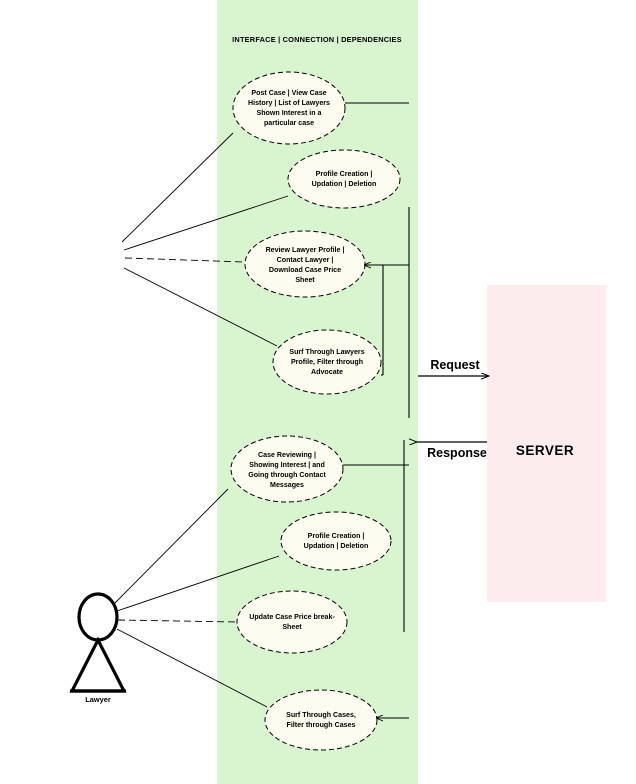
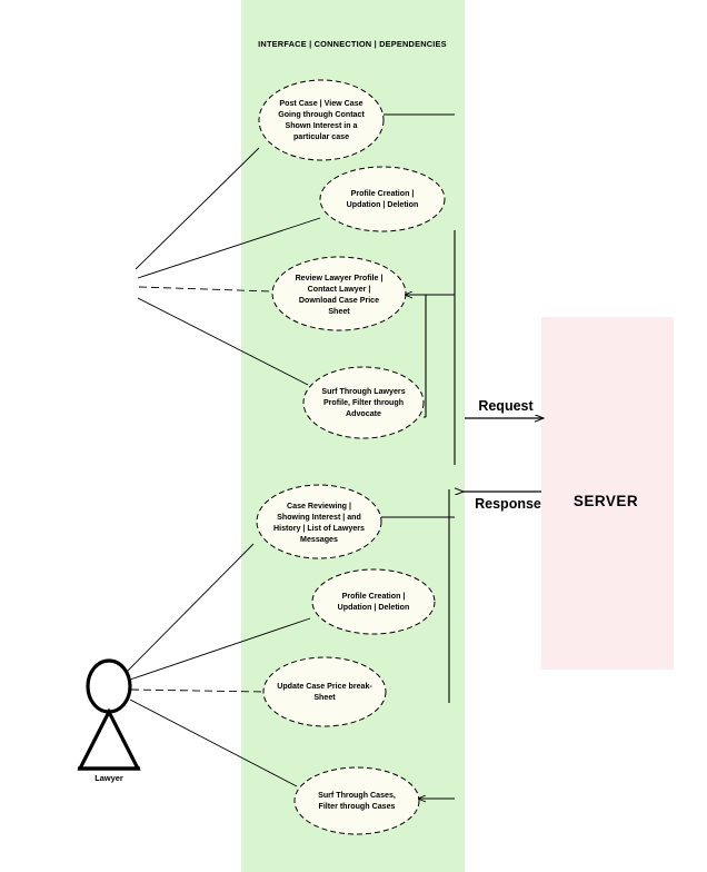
  INTERFACE | CONNECTION | DEPENDENCIES
  Lawyer
  Post Case | View Case
- History | List of Lawyers
+ Going through Contact
  Shown Interest in a
  particular case
  Profile Creation |
  Updation | Deletion
  Review Lawyer Profile |
  Download Case Price
  Sheet
  Surf Through Lawyers
  Profile, Filter through
  Advocate
  Case Reviewing |
  Showing Interest | and
- Going through Contact
+ History | List of Lawyers
  Messages
  Profile Creation |
  Updation | Deletion
  Update Case Price break-
  Sheet
  Surf Through Cases,
  Filter through Cases
  Request
  Response
  SERVER
